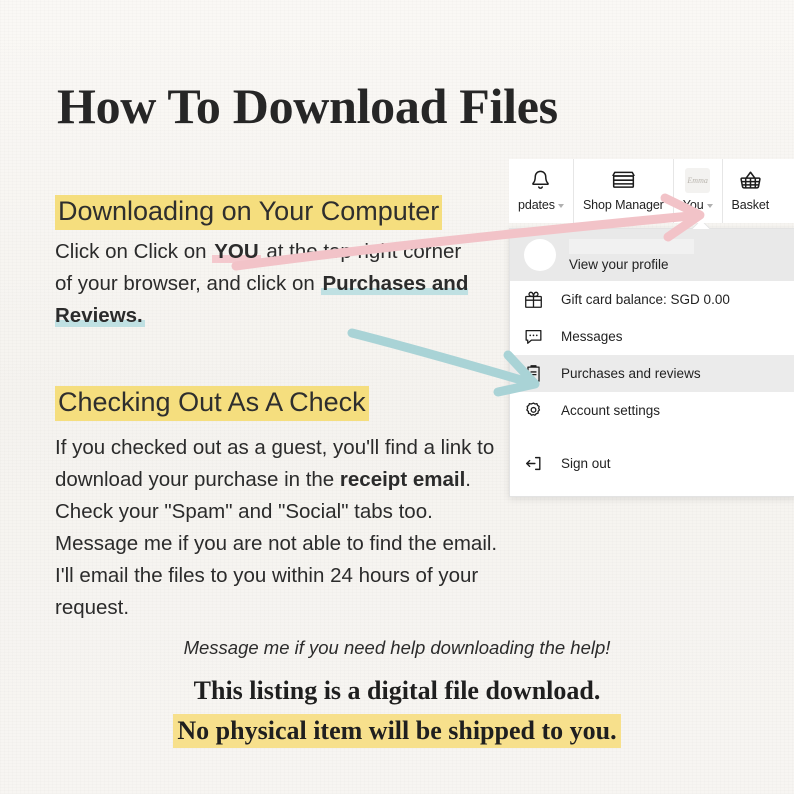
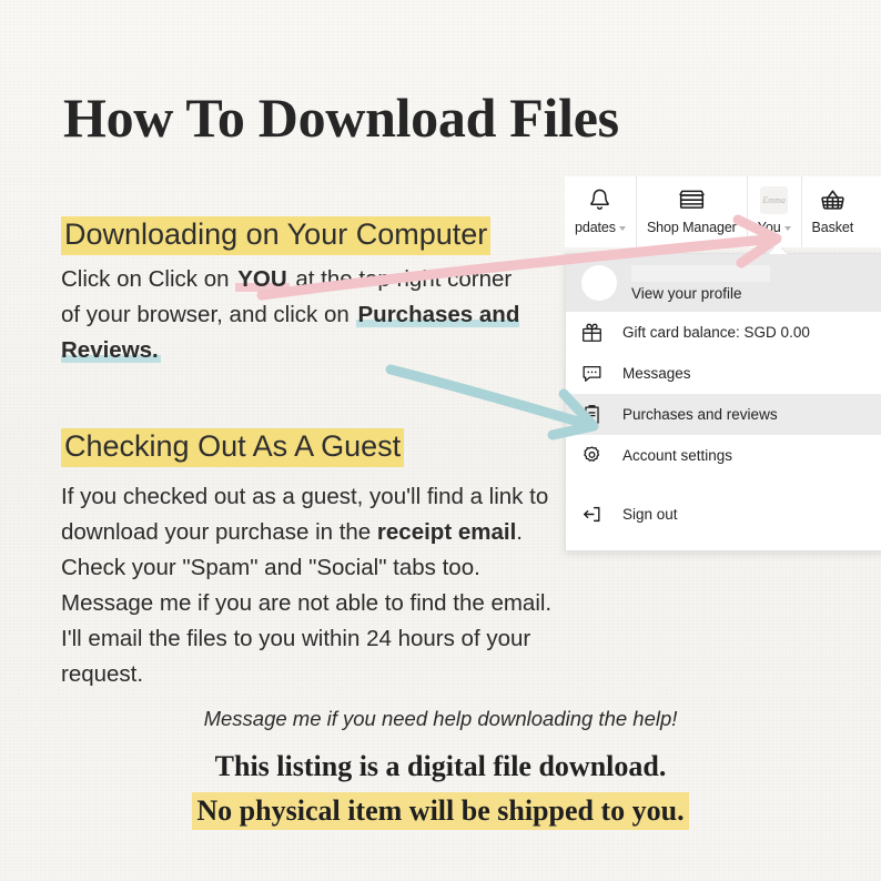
  How To Download Files
  Downloading on Your Computer
  Click on Click on YOU at thet corner of your browser, and click on Purchases and Reviews.
- Checking Out As A Check
+ Checking Out As A Guest
  If you checked out as a guest, you'll find a link to download your purchase in the receipt email. Check your "Spam" and "Social" tabs too. Message me if you are not able to find the email. I'll email the files to you within 24 hours of your request.
  Message me if you need help downloading the help!
  This listing is a digital file download.
  No physical item will be shipped to you.
  pdates
  Shop Manager
  Emma
  Basket
  View your profile
  Gift card balance: SGD 0.00
  Messages
  Purchases and reviews
  Account settings
  Sign out
